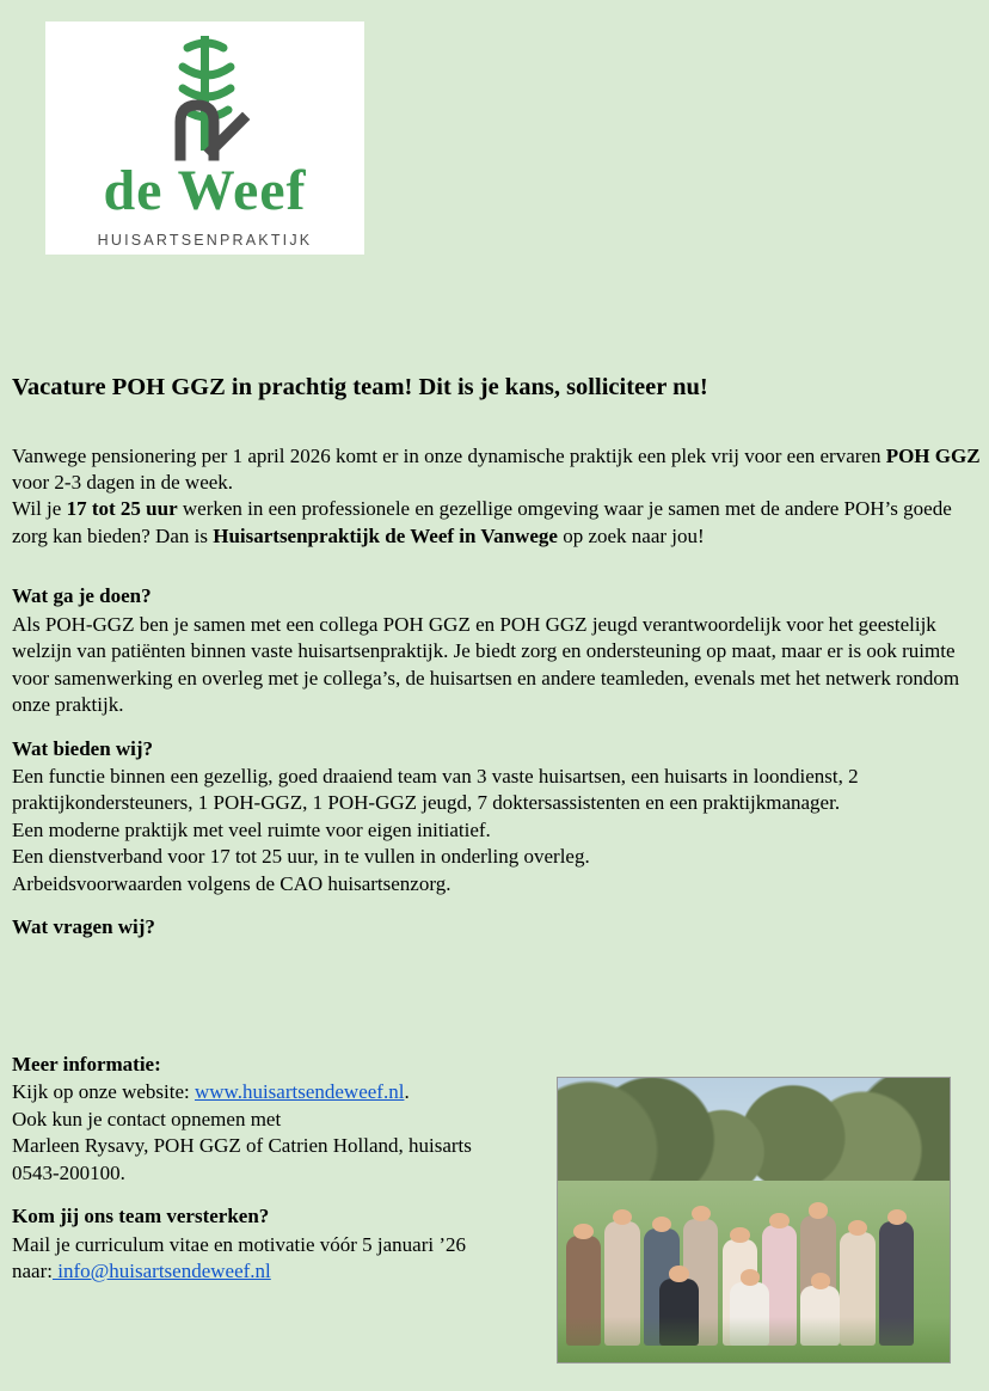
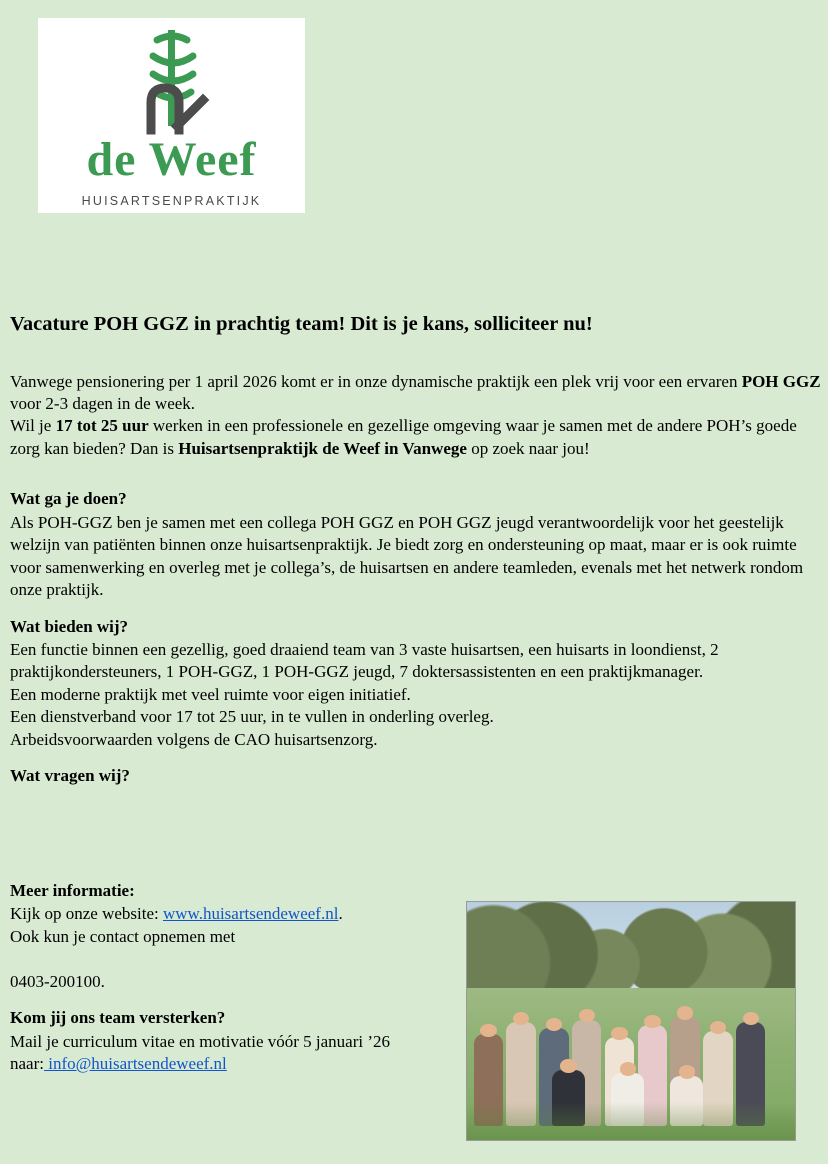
  de Weef
  HUISARTSENPRAKTIJK
  Vacature POH GGZ in prachtig team! Dit is je kans, solliciteer nu!
  Vanwege pensionering per 1 april 2026 komt er in onze dynamische praktijk een plek vrij voor een ervaren POH GGZ voor 2-3 dagen in de week.
  Wil je 17 tot 25 uur werken in een professionele en gezellige omgeving waar je samen met de andere POH’s goede zorg kan bieden? Dan is Huisartsenpraktijk de Weef in Vanwege op zoek naar jou!
  Wat ga je doen?
- Als POH-GGZ ben je samen met een collega POH GGZ en POH GGZ jeugd verantwoordelijk voor het geestelijk welzijn van patiënten binnen vaste huisartsenpraktijk. Je biedt zorg en ondersteuning op maat, maar er is ook ruimte voor samenwerking en overleg met je collega’s, de huisartsen en andere teamleden, evenals met het netwerk rondom onze praktijk.
+ Als POH-GGZ ben je samen met een collega POH GGZ en POH GGZ jeugd verantwoordelijk voor het geestelijk welzijn van patiënten binnen onze huisartsenpraktijk. Je biedt zorg en ondersteuning op maat, maar er is ook ruimte voor samenwerking en overleg met je collega’s, de huisartsen en andere teamleden, evenals met het netwerk rondom onze praktijk.
  Wat bieden wij?
  Een functie binnen een gezellig, goed draaiend team van 3 vaste huisartsen, een huisarts in loondienst, 2 praktijkondersteuners, 1 POH-GGZ, 1 POH-GGZ jeugd, 7 doktersassistenten en een praktijkmanager.
  Een moderne praktijk met veel ruimte voor eigen initiatief.
  Een dienstverband voor 17 tot 25 uur, in te vullen in onderling overleg.
  Arbeidsvoorwaarden volgens de CAO huisartsenzorg.
  Wat vragen wij?
  Meer informatie:
  Kijk op onze website: www.huisartsendeweef.nl.
  Ook kun je contact opnemen met
- Marleen Rysavy, POH GGZ of Catrien Holland, huisarts
- 0543-200100.
+ 0403-200100.
  Kom jij ons team versterken?
  Mail je curriculum vitae en motivatie vóór 5 januari ’26
  naar: info@huisartsendeweef.nl
